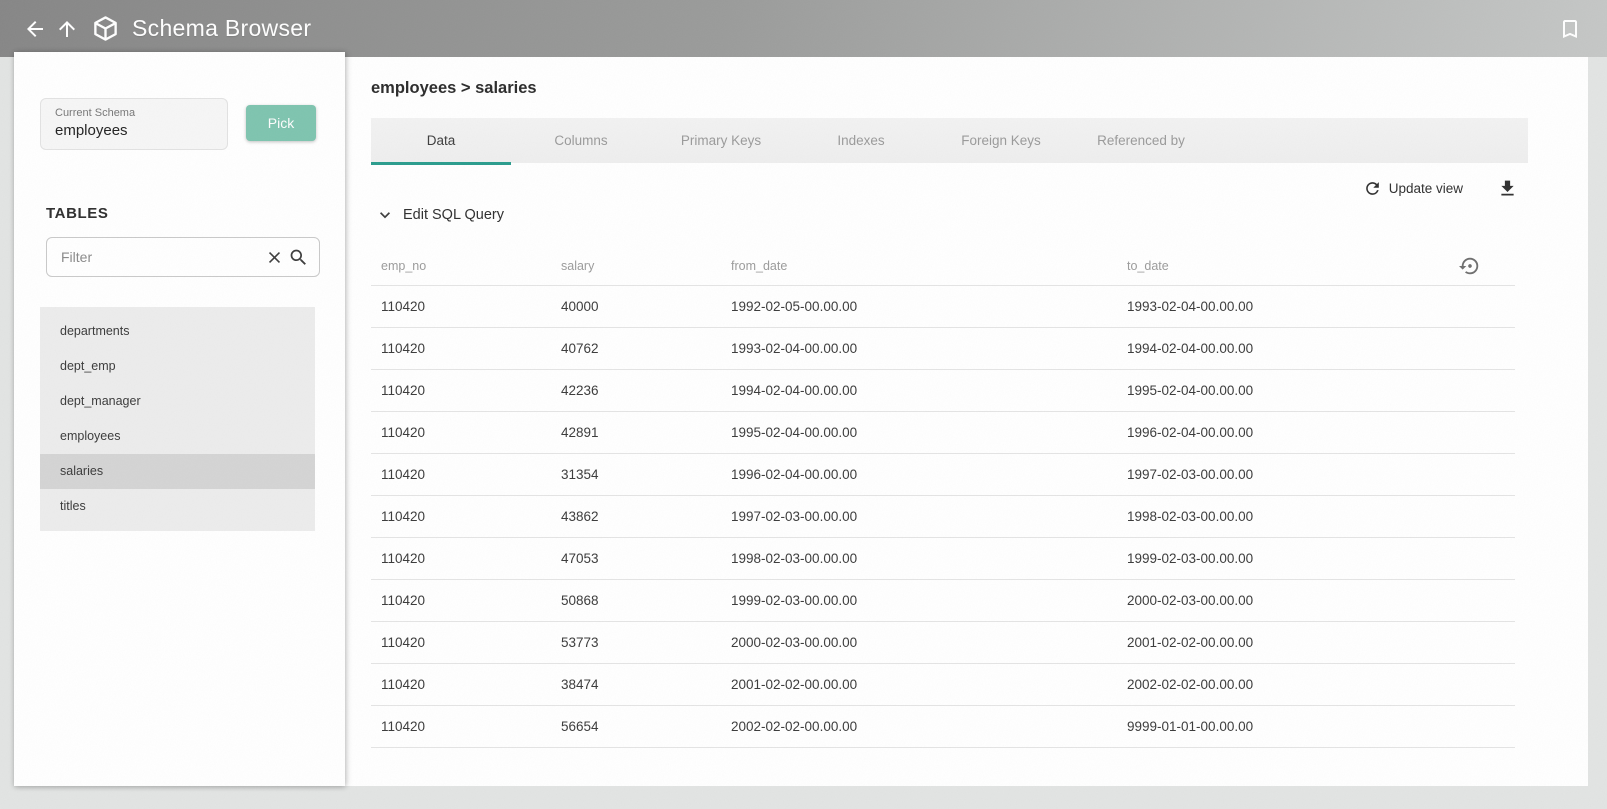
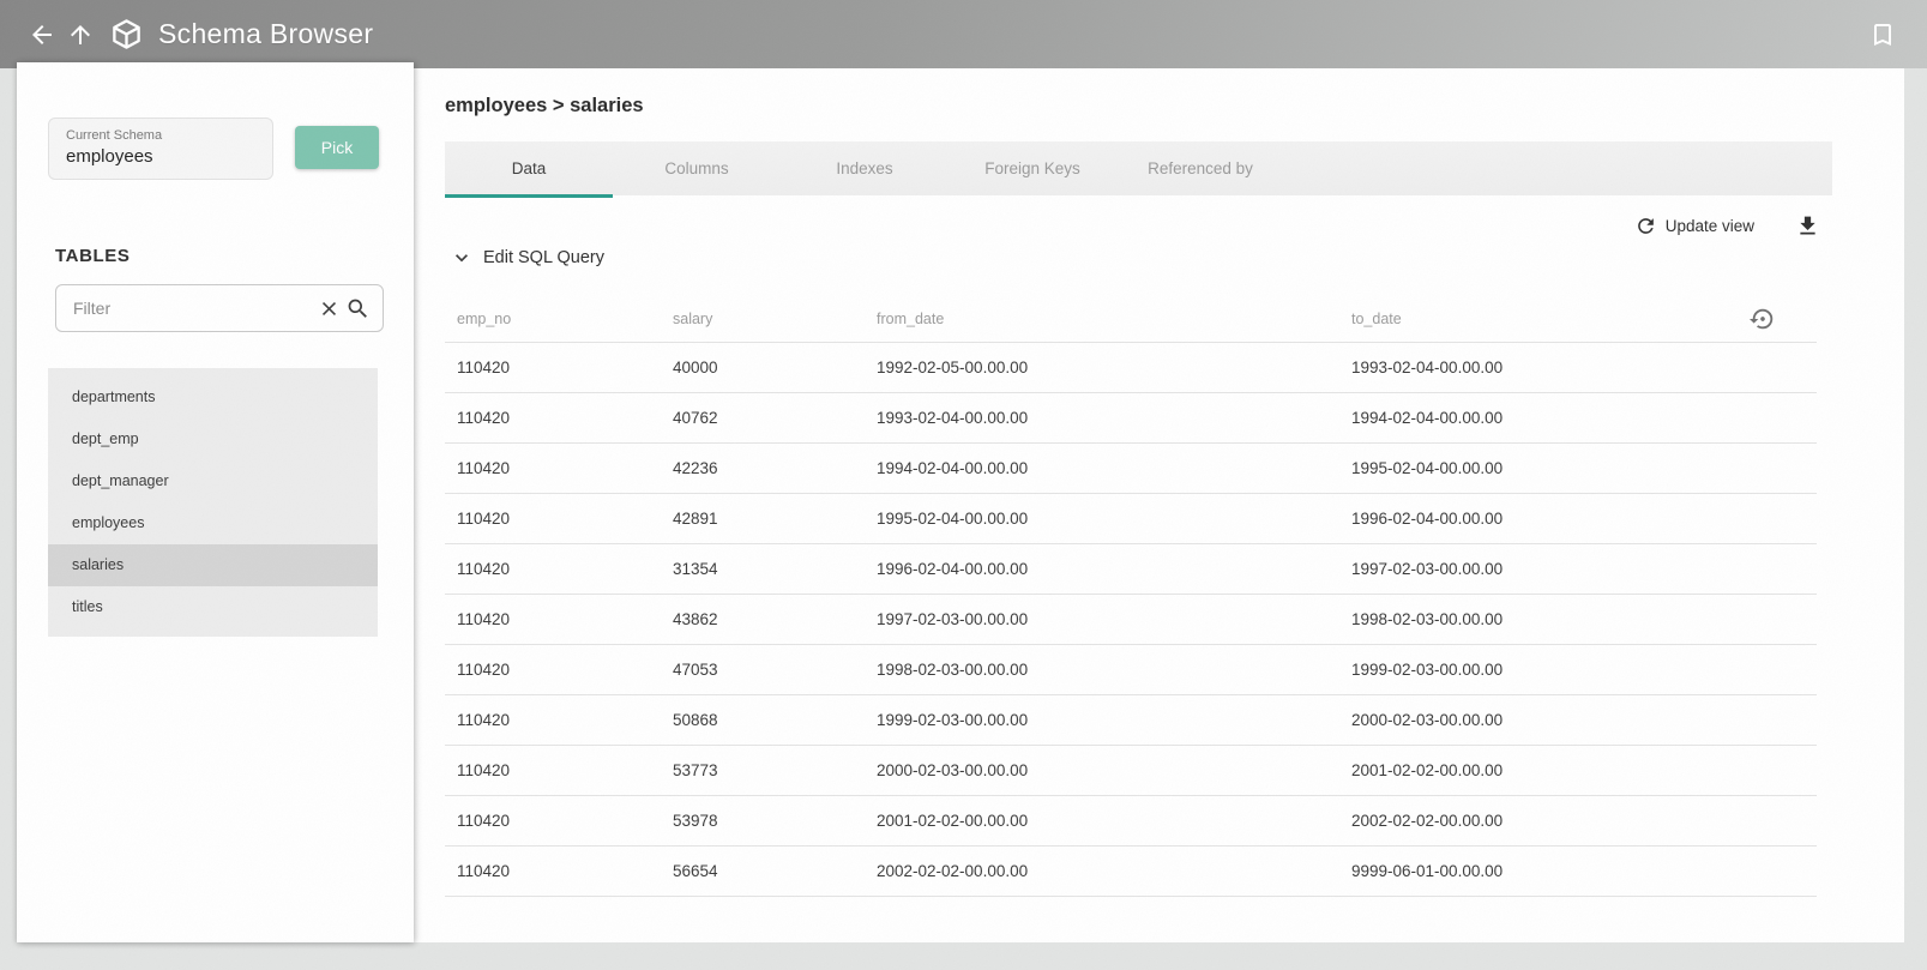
  Schema Browser
  Current Schema
  employees
  Pick
  TABLES
  Filter
  departments
  dept_emp
  dept_manager
  employees
  salaries
  titles
  employees > salaries
  Data
  Columns
- Primary Keys
  Indexes
  Foreign Keys
  Referenced by
  Update view
  Edit SQL Query
  emp_no
  salary
  from_date
  to_date
  110420
  40000
  1992-02-05-00.00.00
  1993-02-04-00.00.00
  110420
  40762
  1993-02-04-00.00.00
  1994-02-04-00.00.00
  110420
  42236
  1994-02-04-00.00.00
  1995-02-04-00.00.00
  110420
  42891
  1995-02-04-00.00.00
  1996-02-04-00.00.00
  110420
  31354
  1996-02-04-00.00.00
  1997-02-03-00.00.00
  110420
  43862
  1997-02-03-00.00.00
  1998-02-03-00.00.00
  110420
  47053
  1998-02-03-00.00.00
  1999-02-03-00.00.00
  110420
  50868
  1999-02-03-00.00.00
  2000-02-03-00.00.00
  110420
  53773
  2000-02-03-00.00.00
  2001-02-02-00.00.00
  110420
- 38474
+ 53978
  2001-02-02-00.00.00
  2002-02-02-00.00.00
  110420
  56654
  2002-02-02-00.00.00
- 9999-01-01-00.00.00
+ 9999-06-01-00.00.00
